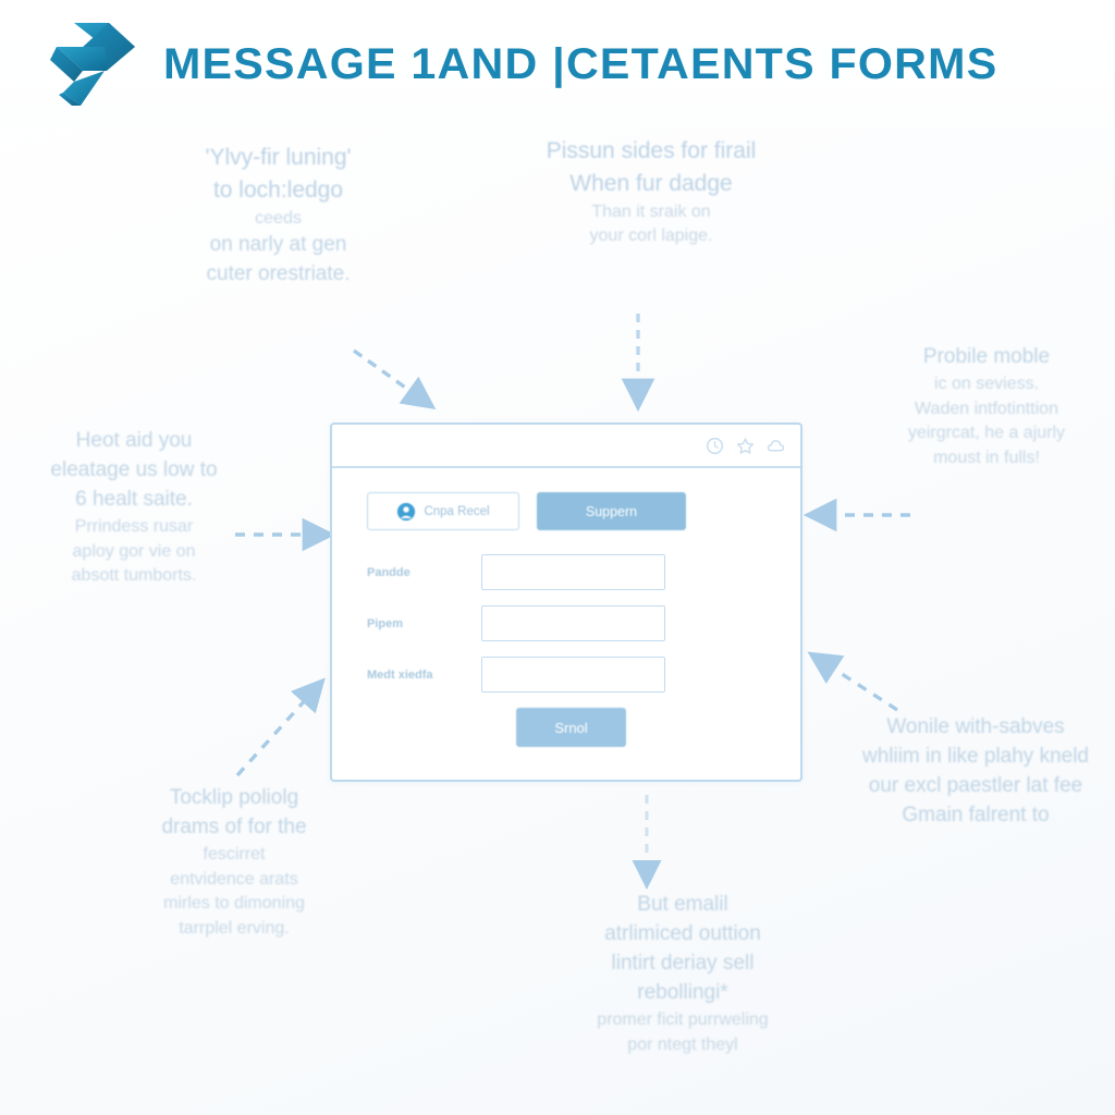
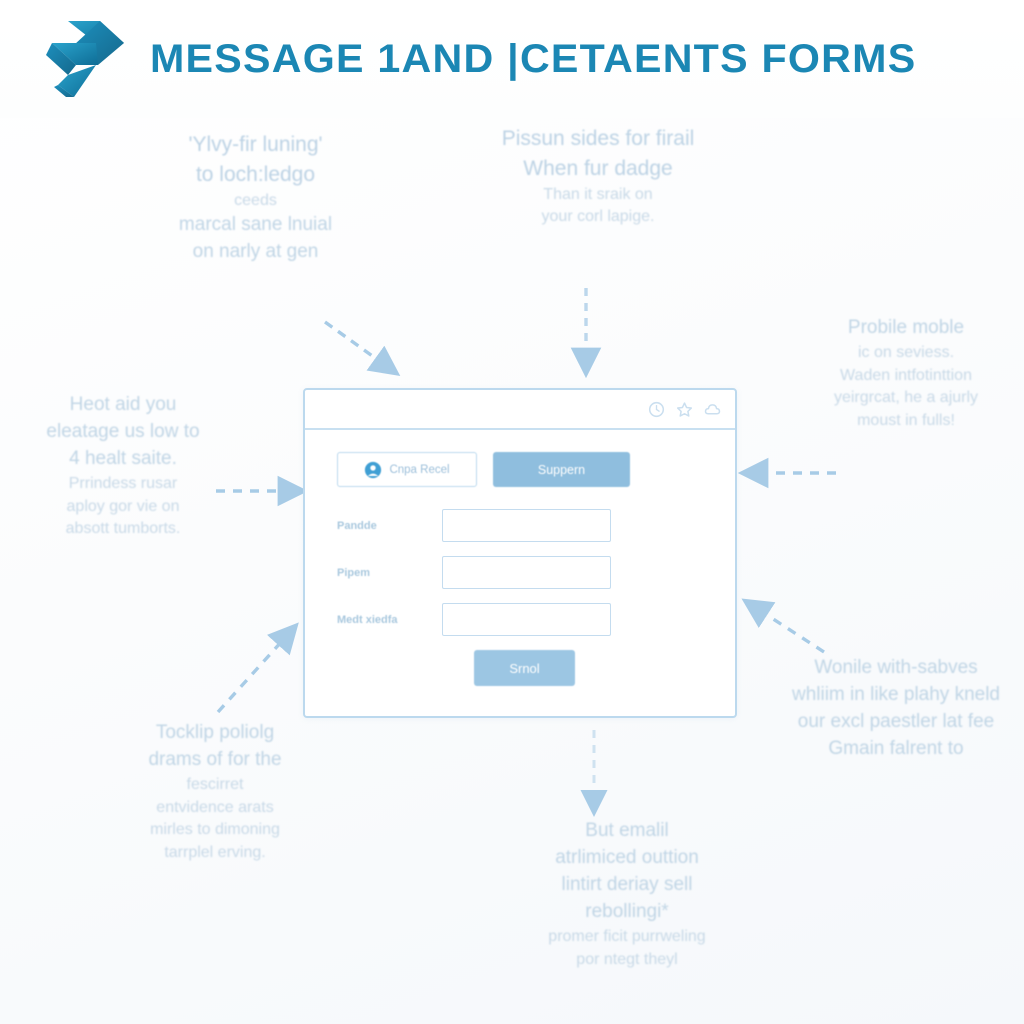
  MESSAGE 1AND |CETAENTS FORMS
  'Ylvy-fir luning'
  to loch:ledgo
  ceeds
+ marcal sane lnuial
  on narly at gen
- cuter orestriate.
  Pissun sides for firail
  When fur dadge
  Than it sraik on
  your corl lapige.
  Probile moble
  ic on seviess.
  Waden intfotinttion
  yeirgrcat, he a ajurly
  moust in fulls!
  Heot aid you
  eleatage us low to
- 6 healt saite.
+ 4 healt saite.
  Prrindess rusar
  aploy gor vie on
  absott tumborts.
  Tocklip poliolg
  drams of for the
  fescirret
  entvidence arats
  mirles to dimoning
  tarrplel erving.
  But emalil
  atrlimiced outtion
  lintirt deriay sell
  rebollingi*
  promer ficit purrweling
  por ntegt theyl
  Wonile with-sabves
  whliim in like plahy kneld
  our excl paestler lat fee
  Gmain falrent to
  Cnpa Recel
  Suppern
  Pandde
  Pipem
  Medt xiedfa
  Srnol
